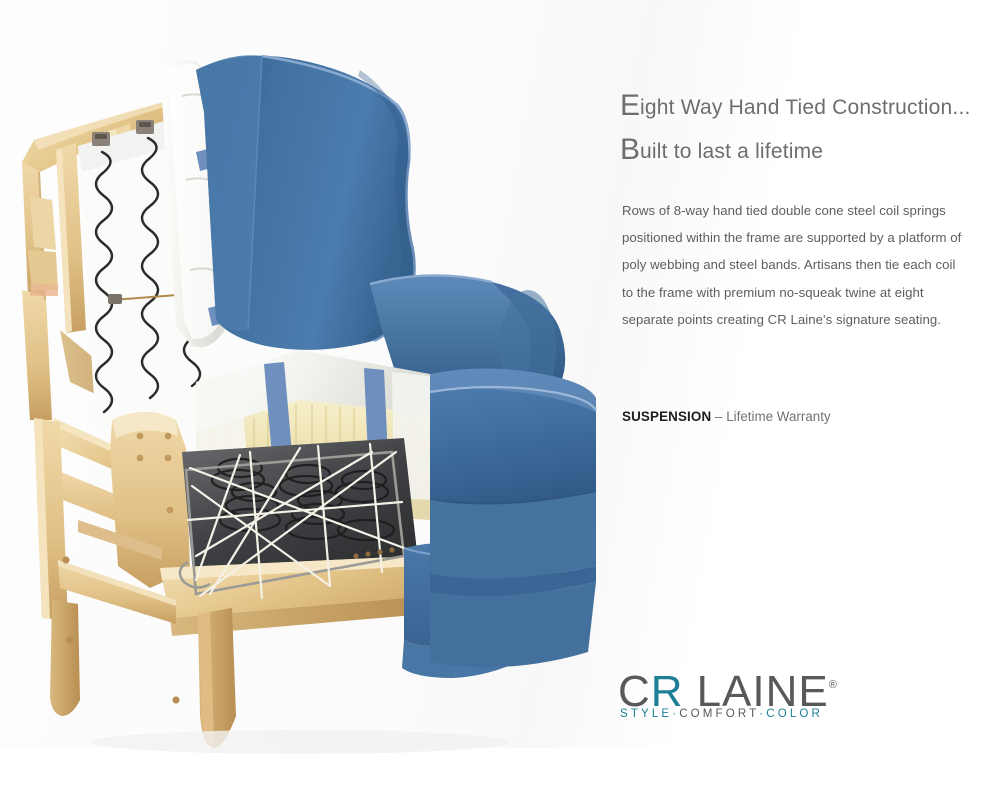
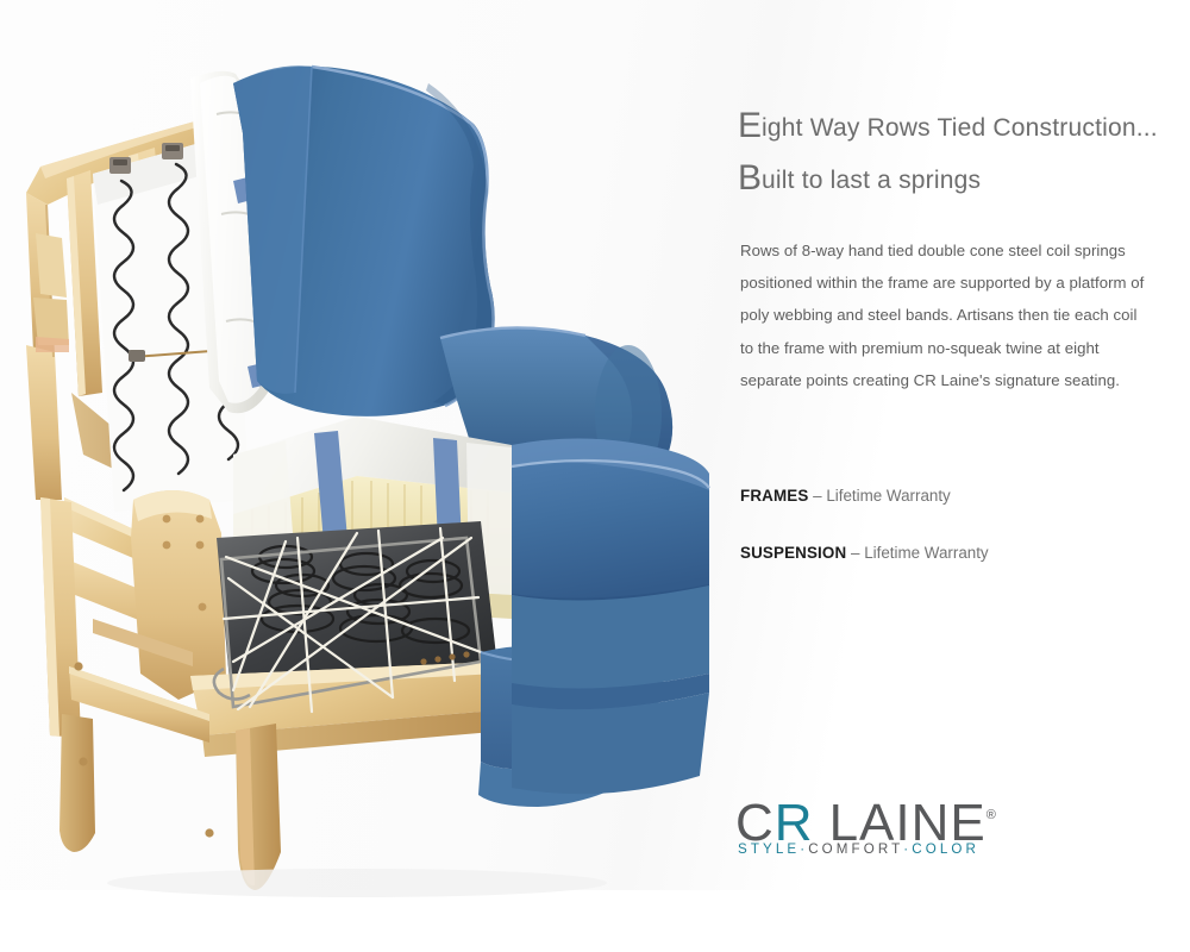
- Eight Way Hand Tied Construction...
+ Eight Way Rows Tied Construction...
- Built to last a lifetime
+ Built to last a springs
  Rows of 8-way hand tied double cone steel coil springs positioned within the frame are supported by a platform of poly webbing and steel bands. Artisans then tie each coil to the frame with premium no-squeak twine at eight separate points creating CR Laine's signature seating.
+ FRAMES – Lifetime Warranty
  SUSPENSION – Lifetime Warranty
  CR LAINE®
  STYLE·COMFORT·COLOR
